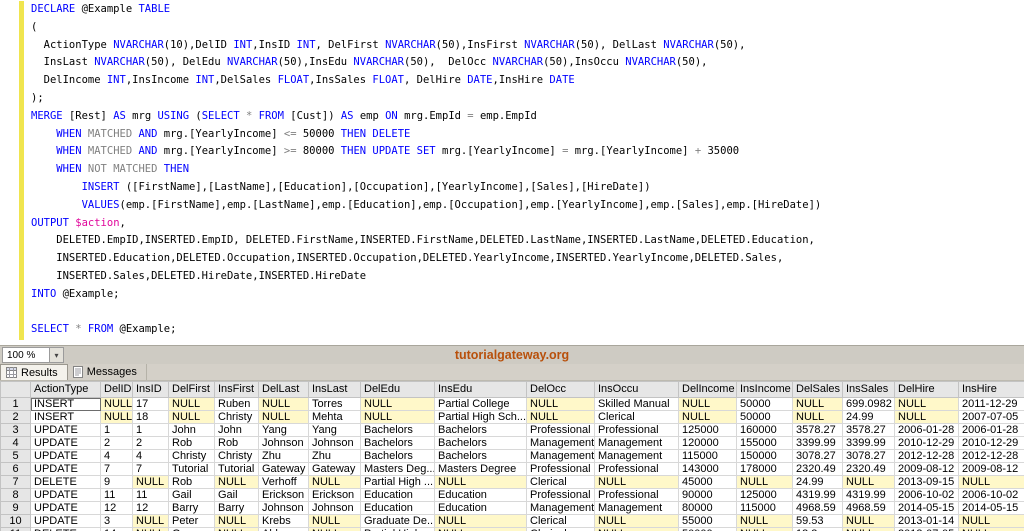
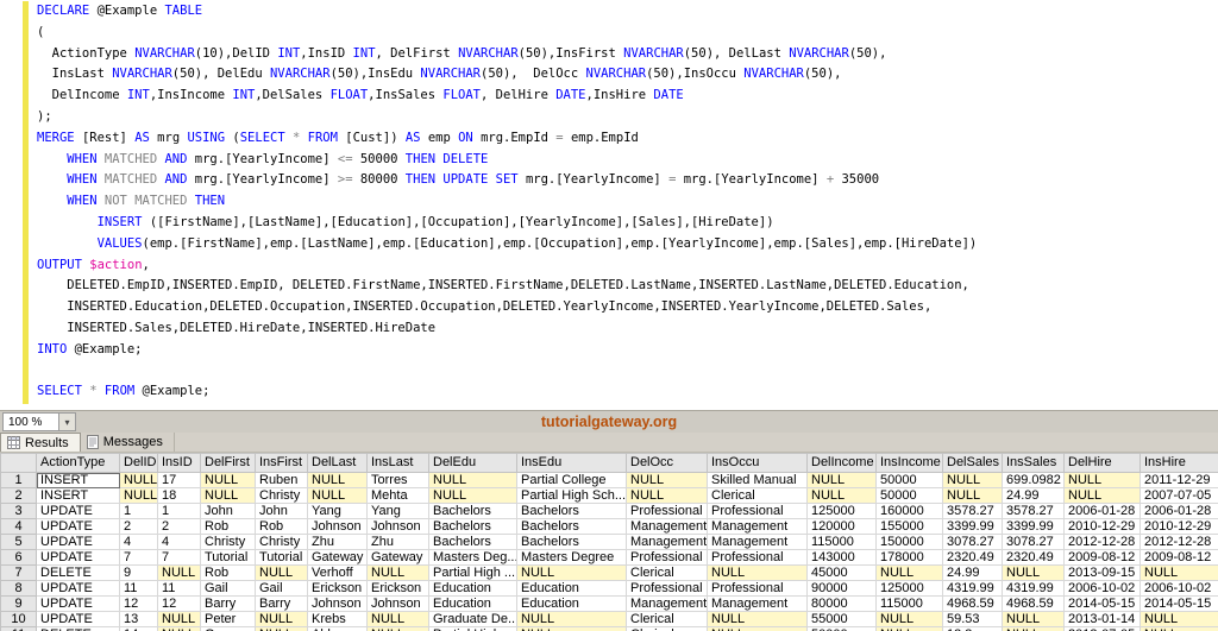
  DECLARE @Example TABLE
  (
  ActionType NVARCHAR(10),DelID INT,InsID INT, DelFirst NVARCHAR(50),InsFirst NVARCHAR(50), DelLast NVARCHAR(50),
  InsLast NVARCHAR(50), DelEdu NVARCHAR(50),InsEdu NVARCHAR(50), DelOcc NVARCHAR(50),InsOccu NVARCHAR(50),
  DelIncome INT,InsIncome INT,DelSales FLOAT,InsSales FLOAT, DelHire DATE,InsHire DATE
  );
  MERGE [Rest] AS mrg USING (SELECT * FROM [Cust]) AS emp ON mrg.EmpId = emp.EmpId
  WHEN MATCHED AND mrg.[YearlyIncome] <= 50000 THEN DELETE
  WHEN MATCHED AND mrg.[YearlyIncome] >= 80000 THEN UPDATE SET mrg.[YearlyIncome] = mrg.[YearlyIncome] + 35000
  WHEN NOT MATCHED THEN
  INSERT ([FirstName],[LastName],[Education],[Occupation],[YearlyIncome],[Sales],[HireDate])
  VALUES(emp.[FirstName],emp.[LastName],emp.[Education],emp.[Occupation],emp.[YearlyIncome],emp.[Sales],emp.[HireDate])
  OUTPUT $action,
  DELETED.EmpID,INSERTED.EmpID, DELETED.FirstName,INSERTED.FirstName,DELETED.LastName,INSERTED.LastName,DELETED.Education,
  INSERTED.Education,DELETED.Occupation,INSERTED.Occupation,DELETED.YearlyIncome,INSERTED.YearlyIncome,DELETED.Sales,
  INSERTED.Sales,DELETED.HireDate,INSERTED.HireDate
  INTO @Example;
  SELECT * FROM @Example;
  100 %
  ▾
  tutorialgateway.org
  Results
  Messages
  	ActionType	DelID	InsID	DelFirst	InsFirst	DelLast	InsLast	DelEdu	InsEdu	DelOcc	InsOccu	DelIncome	InsIncome	DelSales	InsSales	DelHire	InsHire
  1	INSERT	NULL	17	NULL	Ruben	NULL	Torres	NULL	Partial College	NULL	Skilled Manual	NULL	50000	NULL	699.0982	NULL	2011-12-29
  2	INSERT	NULL	18	NULL	Christy	NULL	Mehta	NULL	Partial High Sch...	NULL	Clerical	NULL	50000	NULL	24.99	NULL	2007-07-05
  3	UPDATE	1	1	John	John	Yang	Yang	Bachelors	Bachelors	Professional	Professional	125000	160000	3578.27	3578.27	2006-01-28	2006-01-28
  4	UPDATE	2	2	Rob	Rob	Johnson	Johnson	Bachelors	Bachelors	Management	Management	120000	155000	3399.99	3399.99	2010-12-29	2010-12-29
  5	UPDATE	4	4	Christy	Christy	Zhu	Zhu	Bachelors	Bachelors	Management	Management	115000	150000	3078.27	3078.27	2012-12-28	2012-12-28
  6	UPDATE	7	7	Tutorial	Tutorial	Gateway	Gateway	Masters Deg...	Masters Degree	Professional	Professional	143000	178000	2320.49	2320.49	2009-08-12	2009-08-12
  7	DELETE	9	NULL	Rob	NULL	Verhoff	NULL	Partial High ...	NULL	Clerical	NULL	45000	NULL	24.99	NULL	2013-09-15	NULL
  8	UPDATE	11	11	Gail	Gail	Erickson	Erickson	Education	Education	Professional	Professional	90000	125000	4319.99	4319.99	2006-10-02	2006-10-02
  9	UPDATE	12	12	Barry	Barry	Johnson	Johnson	Education	Education	Management	Management	80000	115000	4968.59	4968.59	2014-05-15	2014-05-15
- 10	UPDATE	3	NULL	Peter	NULL	Krebs	NULL	Graduate De..	NULL	Clerical	NULL	55000	NULL	59.53	NULL	2013-01-14	NULL
+ 10	UPDATE	13	NULL	Peter	NULL	Krebs	NULL	Graduate De..	NULL	Clerical	NULL	55000	NULL	59.53	NULL	2013-01-14	NULL
